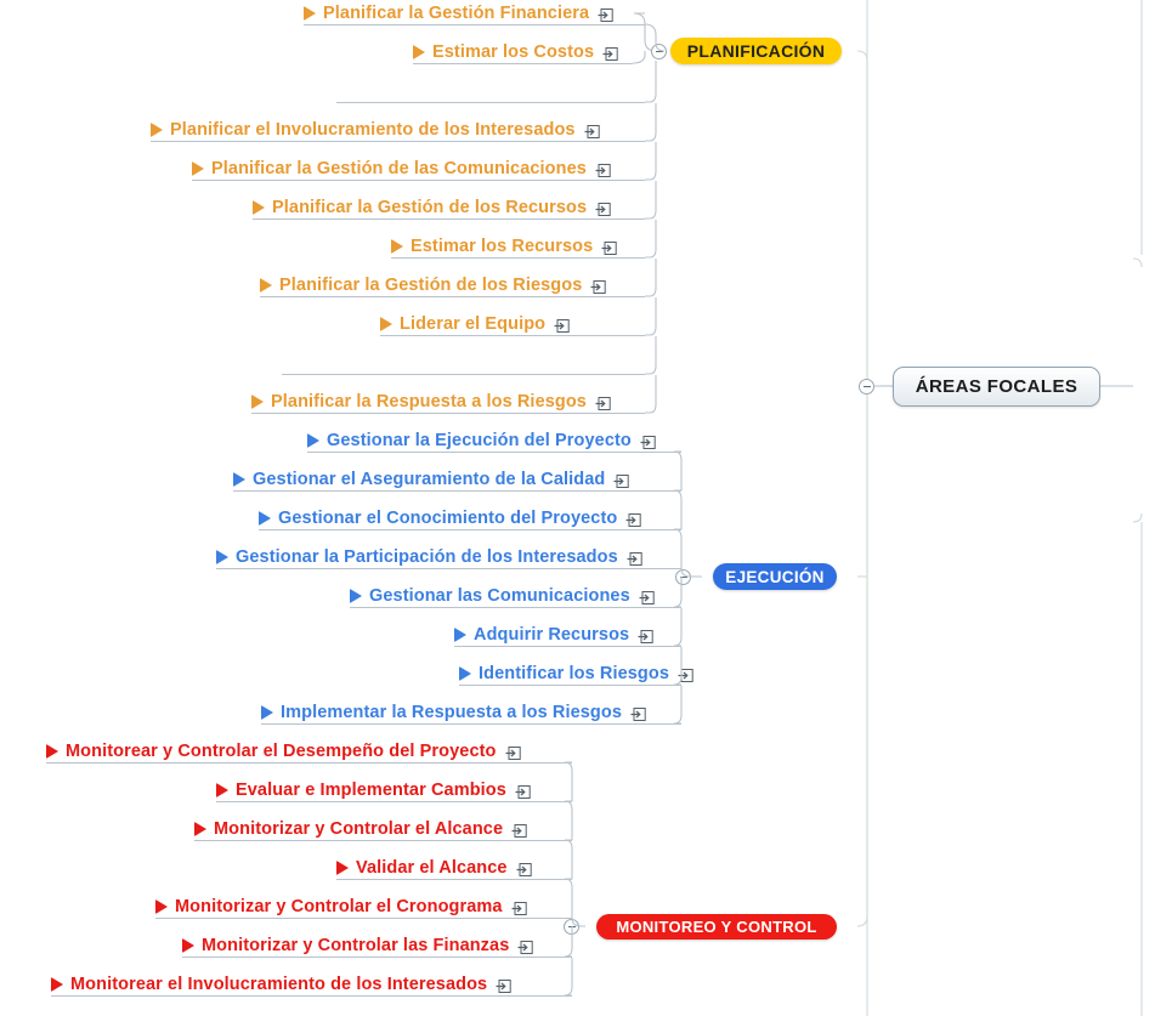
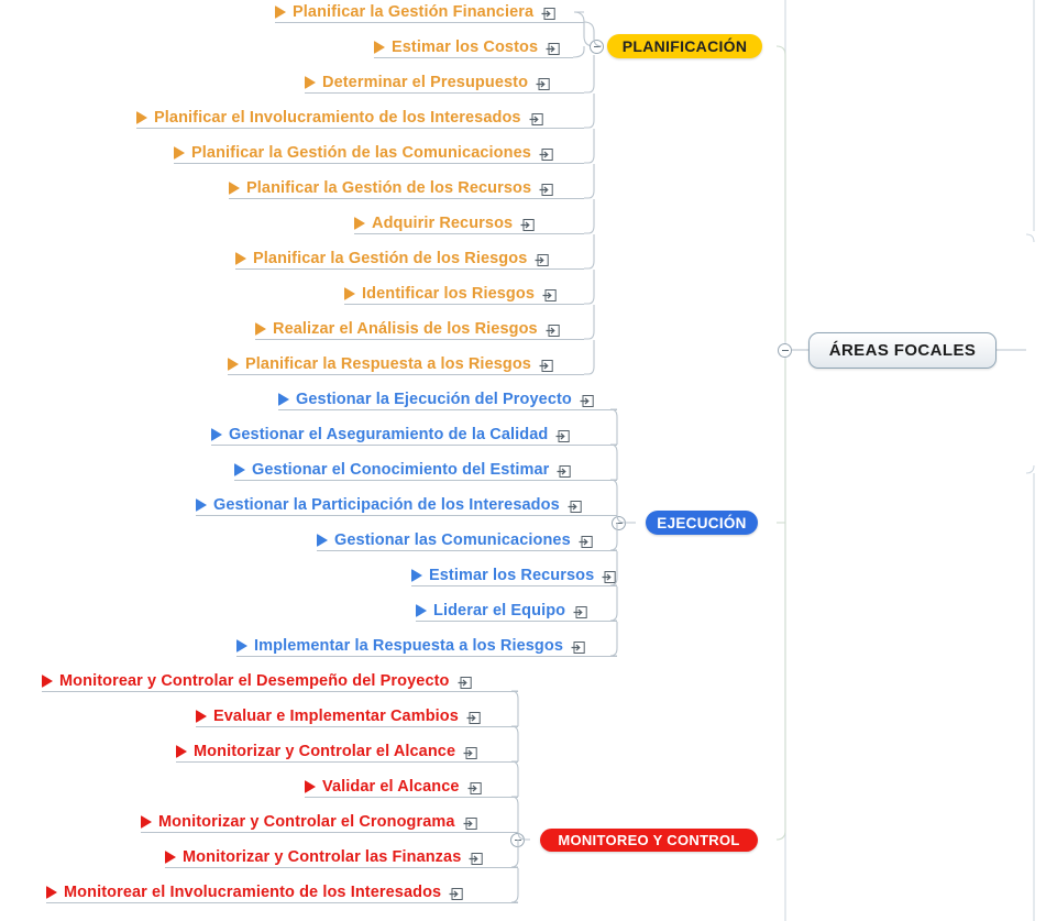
  PLANIFICACIÓN
  Planificar la Gestión Financiera
  Estimar los Costos
+ Determinar el Presupuesto
  Planificar el Involucramiento de los Interesados
  Planificar la Gestión de las Comunicaciones
  Planificar la Gestión de los Recursos
- Estimar los Recursos
+ Adquirir Recursos
  Planificar la Gestión de los Riesgos
- Liderar el Equipo
+ Identificar los Riesgos
+ Realizar el Análisis de los Riesgos
  Planificar la Respuesta a los Riesgos
  ÁREAS FOCALES
  EJECUCIÓN
  Gestionar la Ejecución del Proyecto
  Gestionar el Aseguramiento de la Calidad
- Gestionar el Conocimiento del Proyecto
+ Gestionar el Conocimiento del Estimar
  Gestionar la Participación de los Interesados
  Gestionar las Comunicaciones
- Adquirir Recursos
+ Estimar los Recursos
- Identificar los Riesgos
+ Liderar el Equipo
  Implementar la Respuesta a los Riesgos
  MONITOREO Y CONTROL
  Monitorear y Controlar el Desempeño del Proyecto
  Evaluar e Implementar Cambios
  Monitorizar y Controlar el Alcance
  Validar el Alcance
  Monitorizar y Controlar el Cronograma
  Monitorizar y Controlar las Finanzas
  Monitorear el Involucramiento de los Interesados
